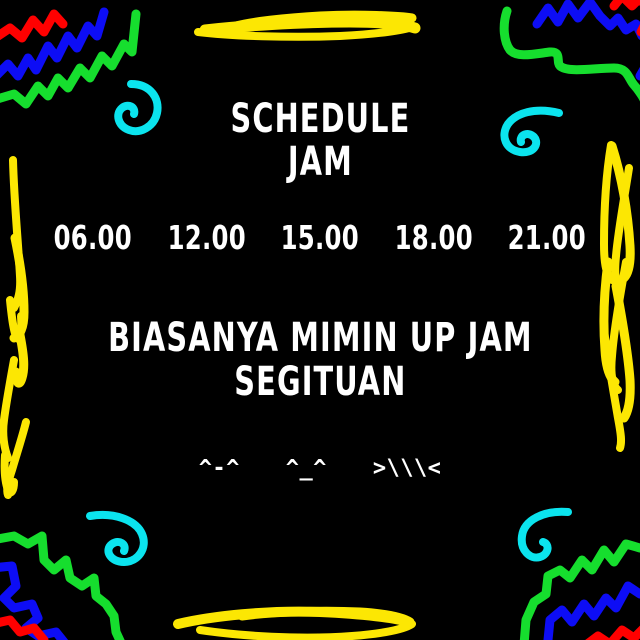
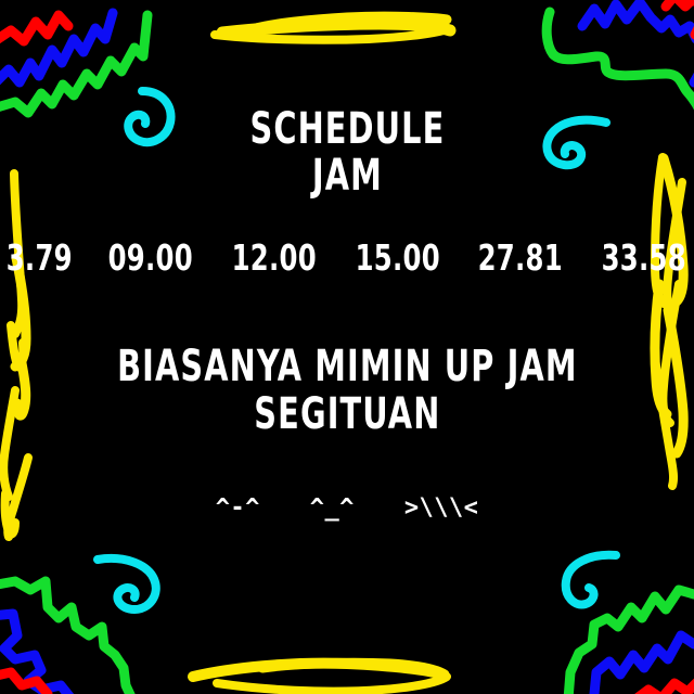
  SCHEDULE
  JAM
- 06.00
+ 3.79
+ 09.00
  12.00
  15.00
- 18.00
+ 27.81
- 21.00
+ 33.58
  BIASANYA MIMIN UP JAM
  SEGITUAN
  ^-^
  ^_^
  >\\\<
